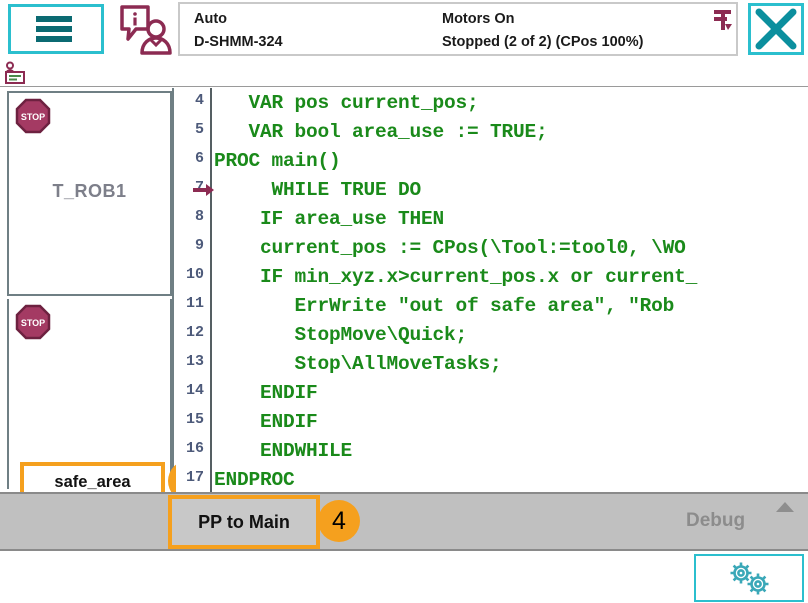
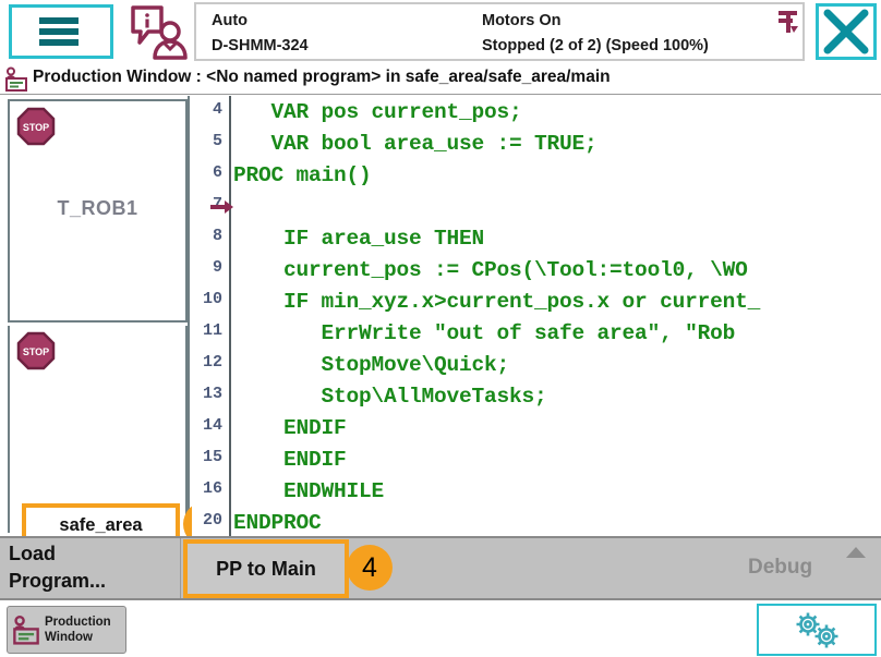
  Auto
  D-SHMM-324
  Motors On
- Stopped (2 of 2) (CPos 100%)
+ Stopped (2 of 2) (Speed 100%)
+ Production Window : <No named program> in safe_area/safe_area/main
  STOP
  T_ROB1
  STOP
  safe_area
  4
  5
  6
  7
  8
  9
  10
  11
  12
  13
  14
  15
  16
- 17
+ 20
  VAR pos current_pos;
  VAR bool area_use := TRUE;
  PROC main()
- WHILE TRUE DO
  IF area_use THEN
  current_pos := CPos(\Tool:=tool0, \WO
  IF min_xyz.x>current_pos.x or current_
  ErrWrite "out of safe area", "Rob
  StopMove\Quick;
  Stop\AllMoveTasks;
  ENDIF
  ENDIF
  ENDWHILE
  ENDPROC
+ Load
+ Program...
  PP to Main
  Debug
  4
+ Production
+ Window
